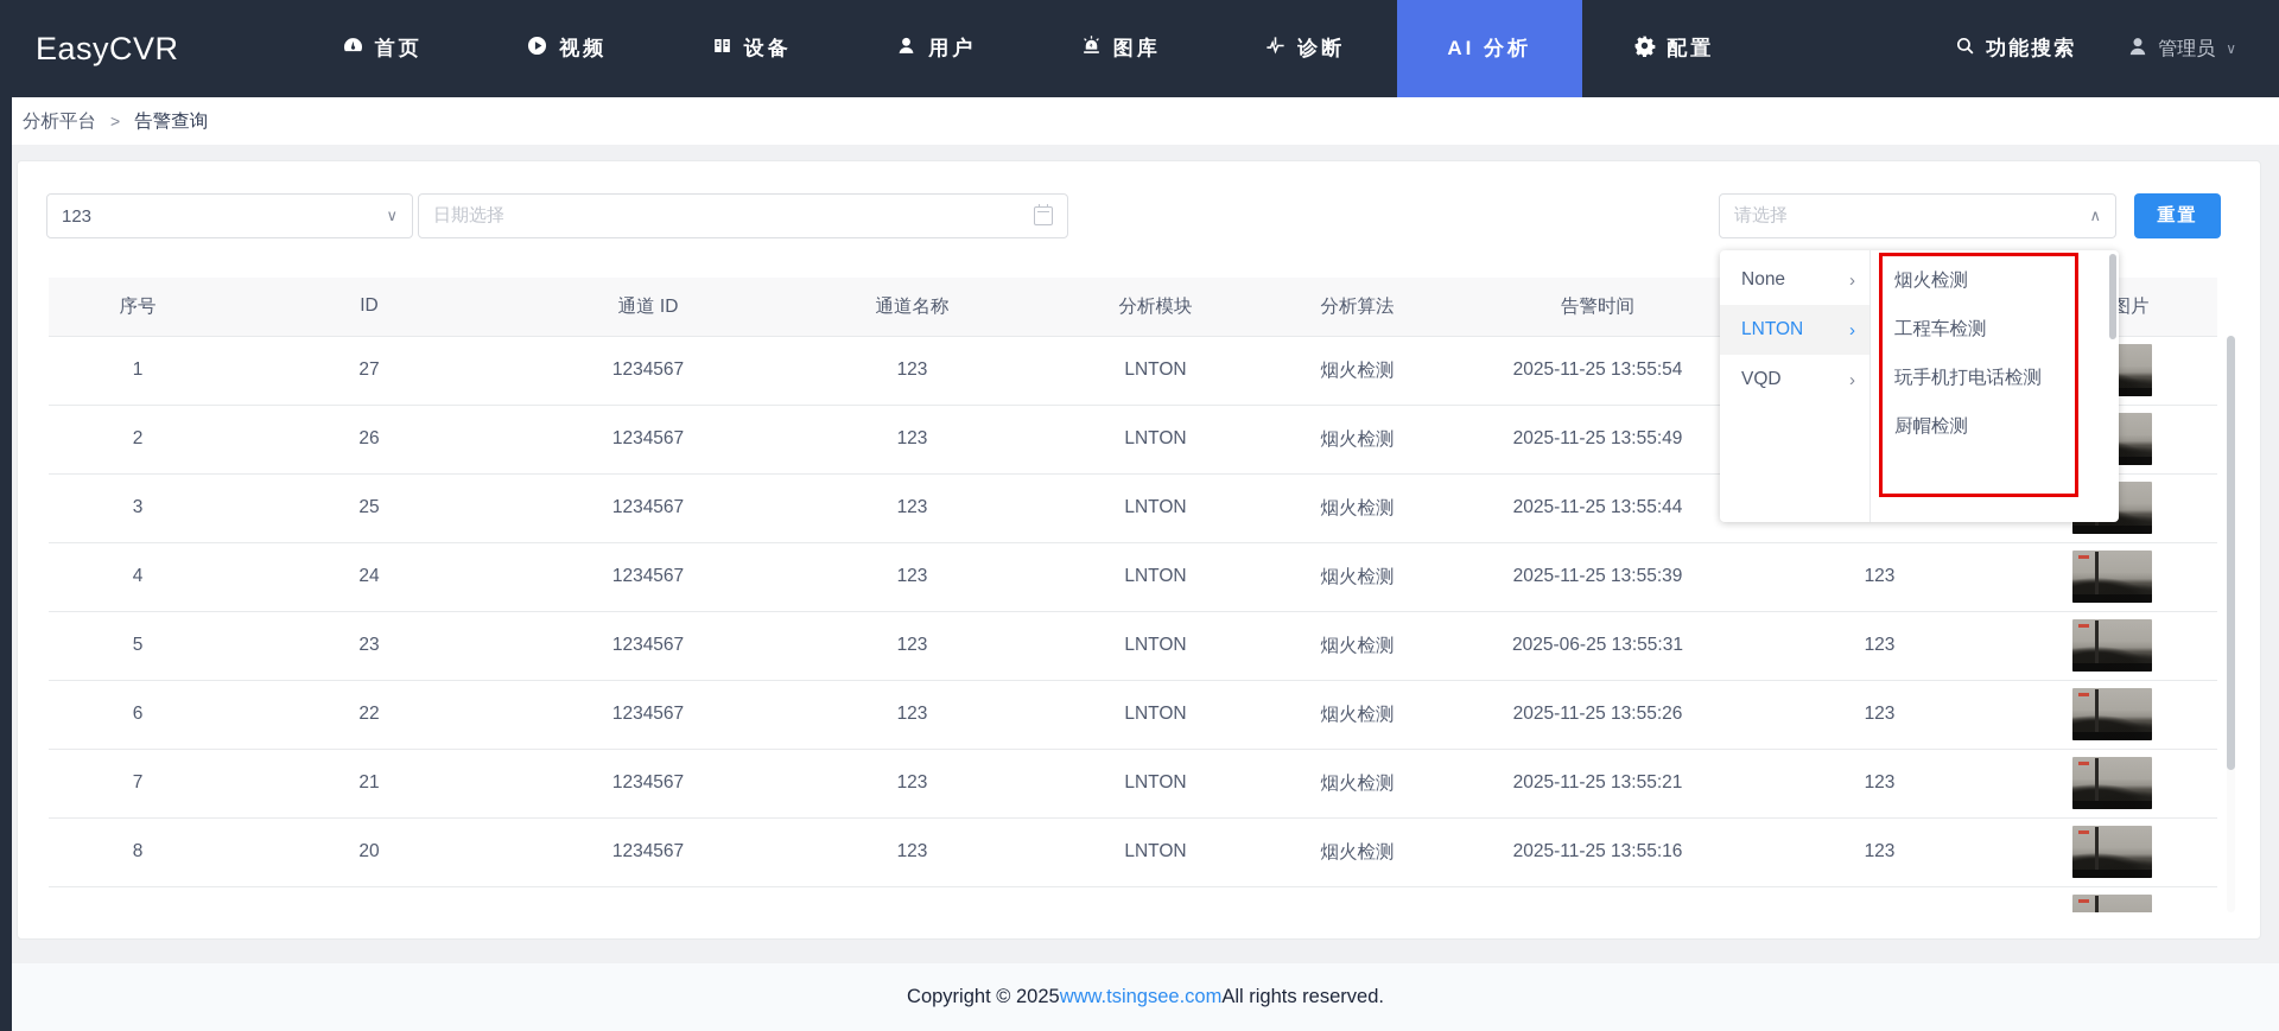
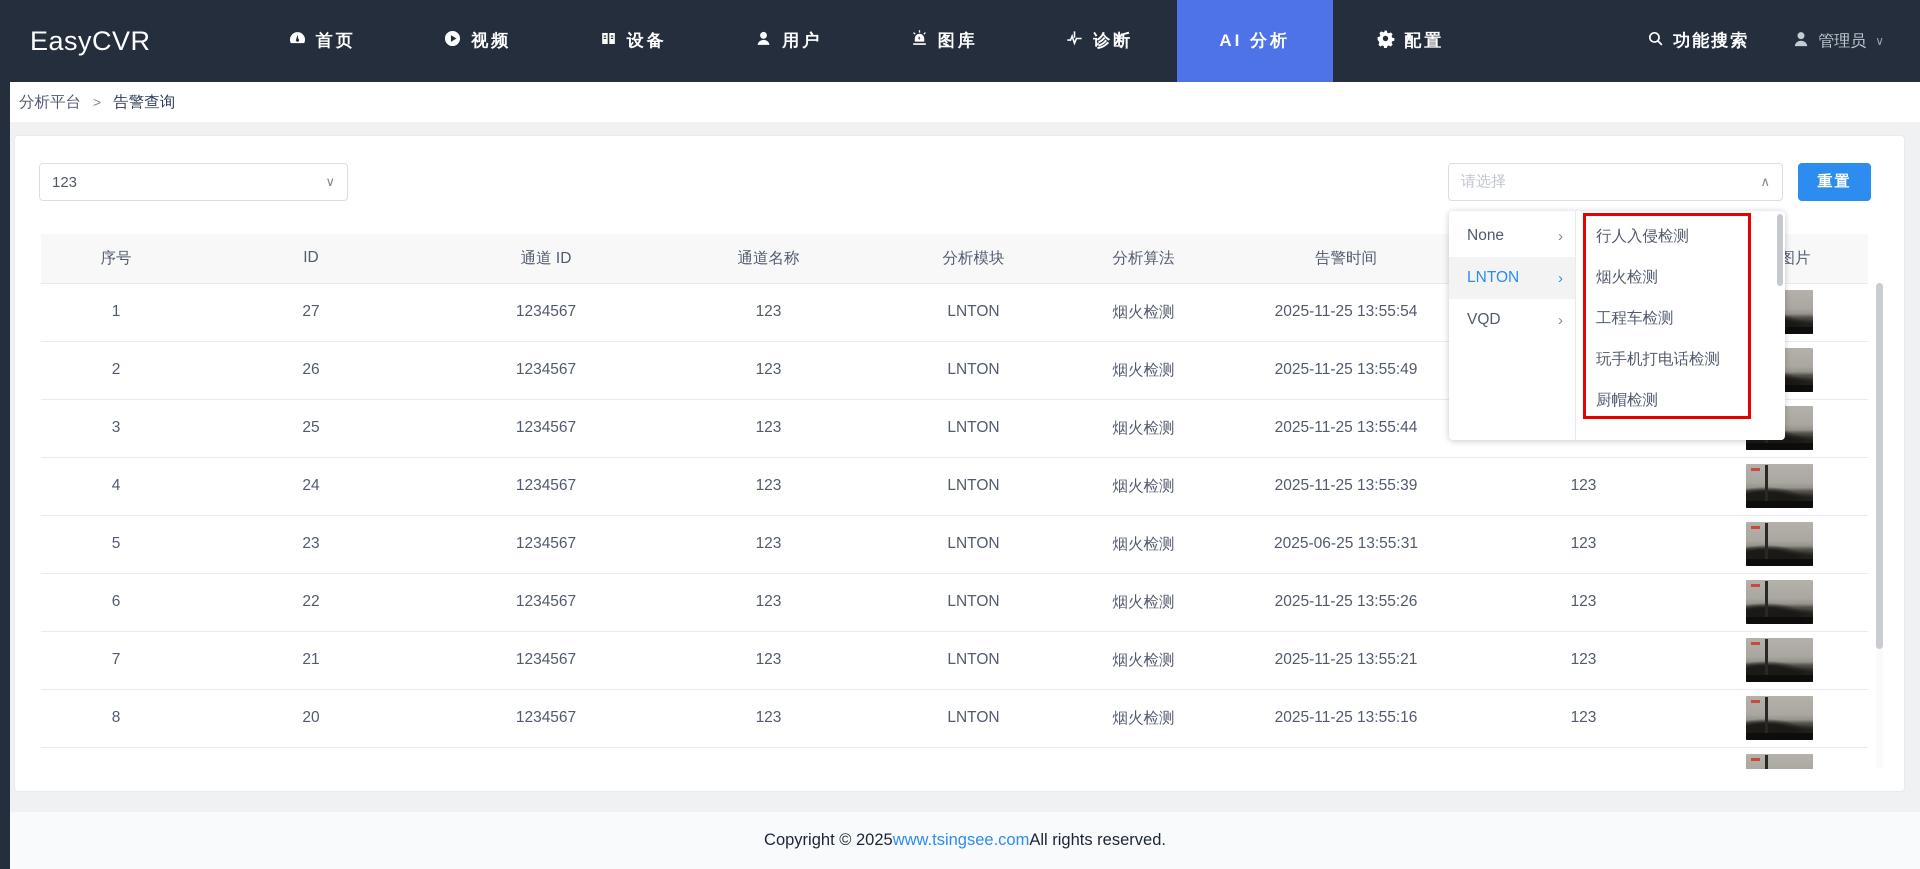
  EasyCVR
  首页
  视频
  设备
  用户
  图库
  诊断
  AI 分析
  配置
  功能搜索
  管理员
  ∨
  分析平台
  >
  告警查询
  123
  ∨
- 日期选择
  请选择
  ∧
  重置
  序号	ID	通道 ID	通道名称	分析模块	分析算法	告警时间		图片
  1	27	1234567	123	LNTON	烟火检测	2025-11-25 13:55:54
  2	26	1234567	123	LNTON	烟火检测	2025-11-25 13:55:49
  3	25	1234567	123	LNTON	烟火检测	2025-11-25 13:55:44
  4	24	1234567	123	LNTON	烟火检测	2025-11-25 13:55:39	123
  5	23	1234567	123	LNTON	烟火检测	2025-06-25 13:55:31	123
  6	22	1234567	123	LNTON	烟火检测	2025-11-25 13:55:26	123
  7	21	1234567	123	LNTON	烟火检测	2025-11-25 13:55:21	123
  8	20	1234567	123	LNTON	烟火检测	2025-11-25 13:55:16	123
  None
  ›
  LNTON
  ›
  VQD
  ›
+ 行人入侵检测
  烟火检测
  工程车检测
  玩手机打电话检测
  厨帽检测
  Copyright © 2025
  www.tsingsee.com
  All rights reserved.
